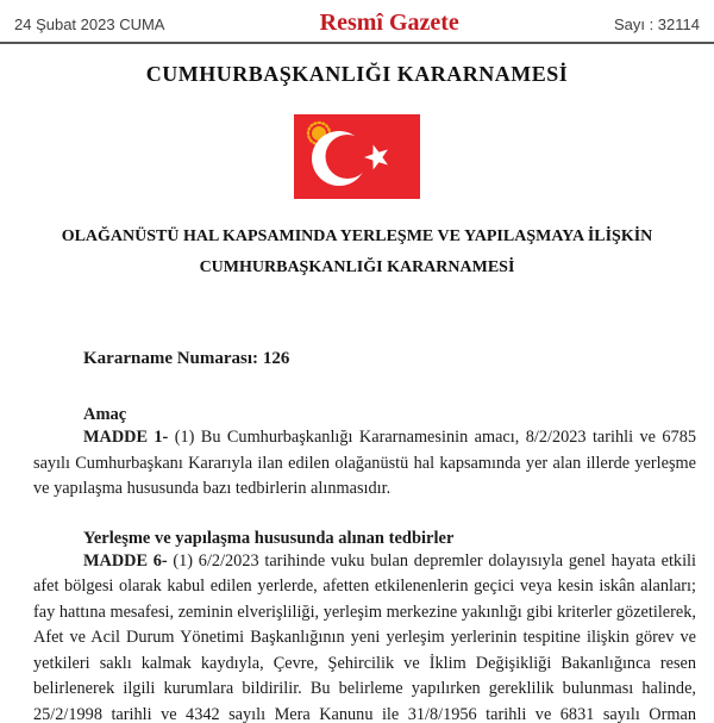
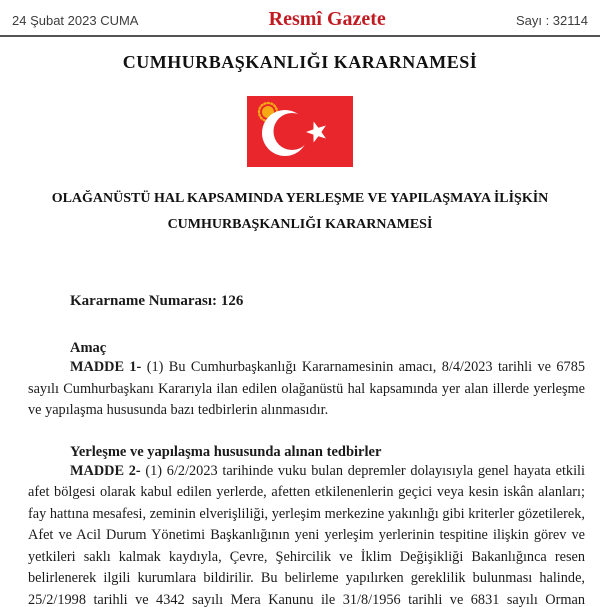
  24 Şubat 2023 CUMA
  Resmî Gazete
  Sayı : 32114
  CUMHURBAŞKANLIĞI KARARNAMESİ
  OLAĞANÜSTÜ HAL KAPSAMINDA YERLEŞME VE YAPILAŞMAYA İLİŞKİN
  CUMHURBAŞKANLIĞI KARARNAMESİ
  Kararname Numarası: 126
  Amaç
- MADDE 1- (1) Bu Cumhurbaşkanlığı Kararnamesinin amacı, 8/2/2023 tarihli ve 6785 sayılı Cumhurbaşkanı Kararıyla ilan edilen olağanüstü hal kapsamında yer alan illerde yerleşme ve yapılaşma hususunda bazı tedbirlerin alınmasıdır.
+ MADDE 1- (1) Bu Cumhurbaşkanlığı Kararnamesinin amacı, 8/4/2023 tarihli ve 6785 sayılı Cumhurbaşkanı Kararıyla ilan edilen olağanüstü hal kapsamında yer alan illerde yerleşme ve yapılaşma hususunda bazı tedbirlerin alınmasıdır.
  Yerleşme ve yapılaşma hususunda alınan tedbirler
- MADDE 6- (1) 6/2/2023 tarihinde vuku bulan depremler dolayısıyla genel hayata etkili afet bölgesi olarak kabul edilen yerlerde, afetten etkilenenlerin geçici veya kesin iskân alanları; fay hattına mesafesi, zeminin elverişliliği, yerleşim merkezine yakınlığı gibi kriterler gözetilerek, Afet ve Acil Durum Yönetimi Başkanlığının yeni yerleşim yerlerinin tespitine ilişkin görev ve yetkileri saklı kalmak kaydıyla, Çevre, Şehircilik ve İklim Değişikliği Bakanlığınca resen belirlenerek ilgili kurumlara bildirilir. Bu belirleme yapılırken gereklilik bulunması halinde, 25/2/1998 tarihli ve 4342 sayılı Mera Kanunu ile 31/8/1956 tarihli ve 6831 sayılı Orman
+ MADDE 2- (1) 6/2/2023 tarihinde vuku bulan depremler dolayısıyla genel hayata etkili afet bölgesi olarak kabul edilen yerlerde, afetten etkilenenlerin geçici veya kesin iskân alanları; fay hattına mesafesi, zeminin elverişliliği, yerleşim merkezine yakınlığı gibi kriterler gözetilerek, Afet ve Acil Durum Yönetimi Başkanlığının yeni yerleşim yerlerinin tespitine ilişkin görev ve yetkileri saklı kalmak kaydıyla, Çevre, Şehircilik ve İklim Değişikliği Bakanlığınca resen belirlenerek ilgili kurumlara bildirilir. Bu belirleme yapılırken gereklilik bulunması halinde, 25/2/1998 tarihli ve 4342 sayılı Mera Kanunu ile 31/8/1956 tarihli ve 6831 sayılı Orman
